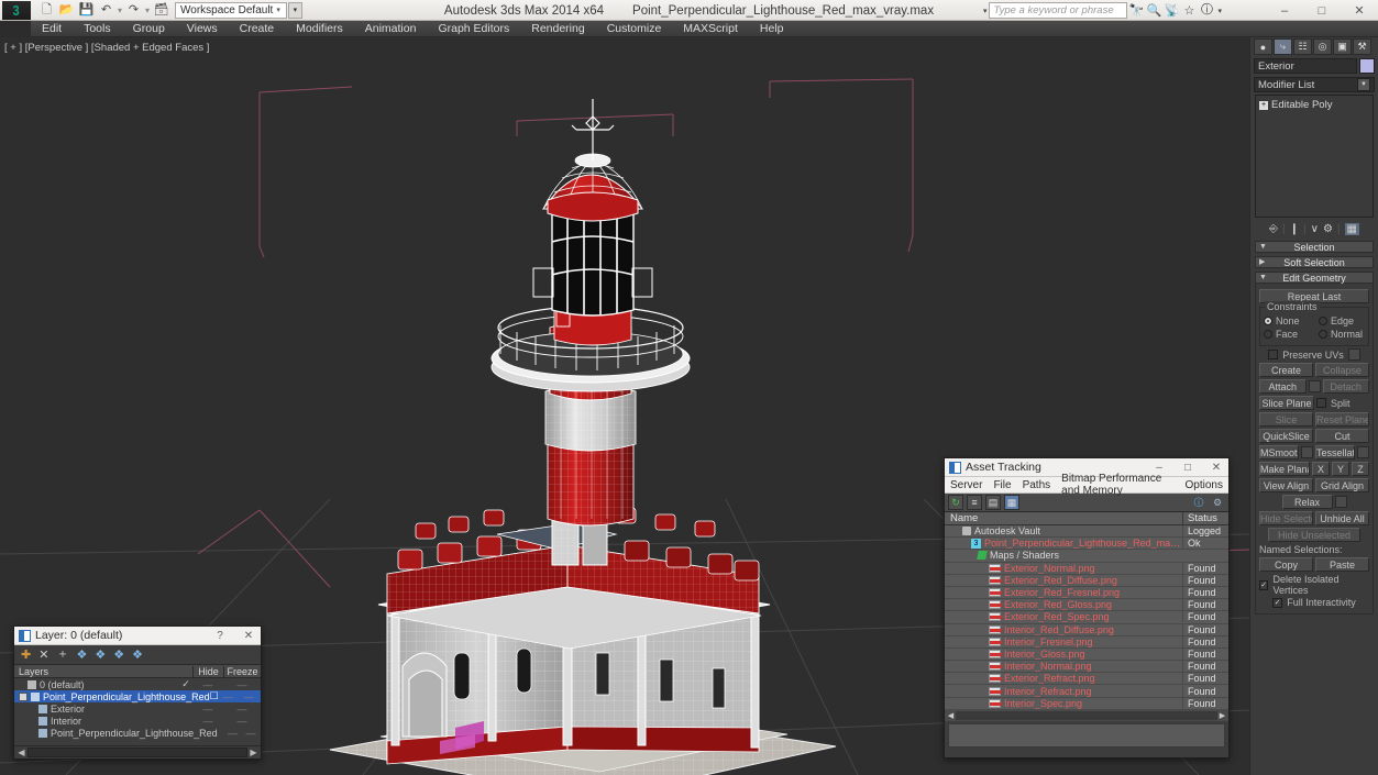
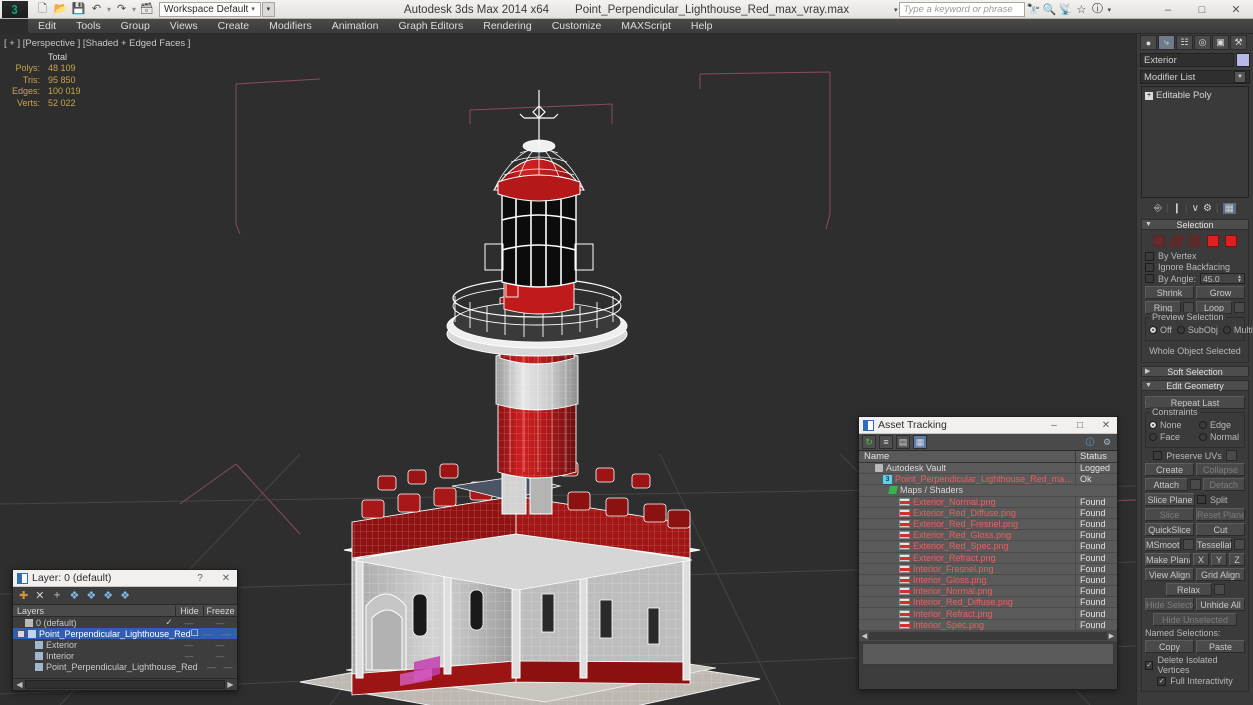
  3
  🗋
  📂
  💾
  ↶
  ▾
  ↷
  ▾
  🗃
  Workspace Default
  Autodesk 3ds Max 2014 x64
  Point_Perpendicular_Lighthouse_Red_max_vray.max
  Type a keyword or phrase
  🔭
  🔍
  📡
  ☆
  ⓘ
  –
  □
  ✕
  Edit
  Tools
  Group
  Views
  Create
  Modifiers
  Animation
  Graph Editors
  Rendering
  Customize
  MAXScript
  Help
  [ + ] [Perspective ] [Shaded + Edged Faces ]
+ 	Total
+ Polys:	48 109
+ Tris:	95 850
+ Edges:	100 019
+ Verts:	52 022
  ●
  ⤷
  ☷
  ◎
  ▣
  ⚒
  Exterior
  Modifier List
  Editable Poly
  ⎆
  ❙
  ∨
  ⚙
  ▦
  Selection
+ By Vertex
+ Ignore Backfacing
+ By Angle:
+ 45.0
+ Shrink
+ Grow
+ Ring
+ Loop
+ Preview Selection
+ Off
+ SubObj
+ Multi
+ Whole Object Selected
  Soft Selection
  Edit Geometry
  Repeat Last
  Constraints
  None
  Edge
  Face
  Normal
  Preserve UVs
  Create
  Collapse
  Attach
  Detach
  Slice Plane
  Split
  Slice
  Reset Plane
  QuickSlice
  Cut
  MSmoot
  Tessellat
  Make Plan
  X
  Y
  Z
  View Align
  Grid Align
  Relax
  Hide Select
  Unhide All
  Hide Unselected
  Named Selections:
  Copy
  Paste
  Delete Isolated Vertices
  Full Interactivity
  Layer: 0 (default)
  ?
  ✕
  ✚
  ✕
  ＋
  ❖
  ❖
  ❖
  ❖
  Layers
  Hide
  Freeze
  0 (default)
  ✓
  —
  —
  Point_Perpendicular_Lighthouse_Red
  ☐
  —
  —
  Exterior
  —
  —
  Interior
  —
  —
  Point_Perpendicular_Lighthouse_Red
  —
  —
  ◀
  ▶
  Asset Tracking
  –
  □
  ✕
- Server
- File
- Paths
- Bitmap Performance and Memory
- Options
  ↻
  ≡
  ▤
  ▦
  ⓘ
  ⚙
  Name
  Status
  Autodesk Vault
  Logged
  Point_Perpendicular_Lighthouse_Red_max_
  Ok
  Maps / Shaders
  Exterior_Normal.png
  Found
  Exterior_Red_Diffuse.png
  Found
  Exterior_Red_Fresnel.png
  Found
  Exterior_Red_Gloss.png
  Found
  Exterior_Red_Spec.png
  Found
- Interior_Red_Diffuse.png
+ Exterior_Refract.png
  Found
  Interior_Fresnel.png
  Found
  Interior_Gloss.png
  Found
  Interior_Normal.png
  Found
- Exterior_Refract.png
+ Interior_Red_Diffuse.png
  Found
  Interior_Refract.png
  Found
  Interior_Spec.png
  Found
